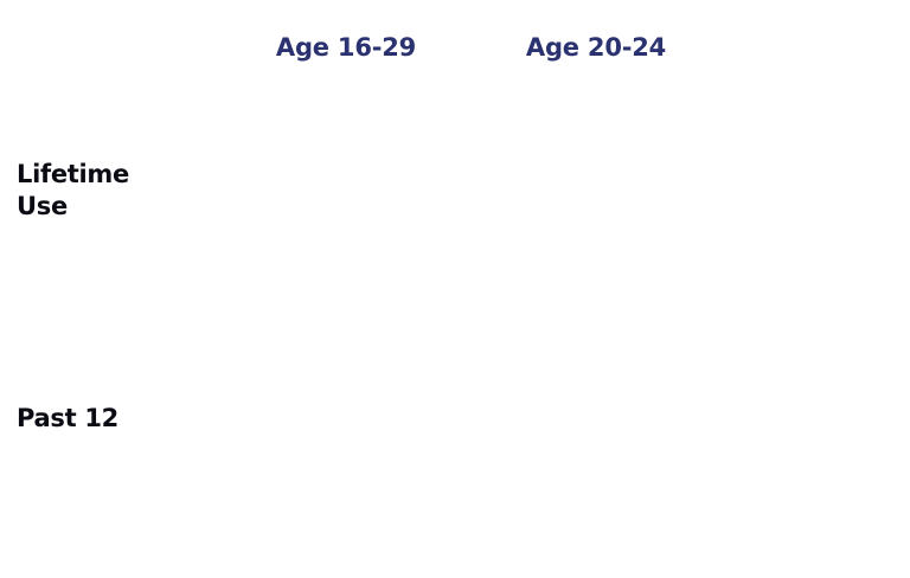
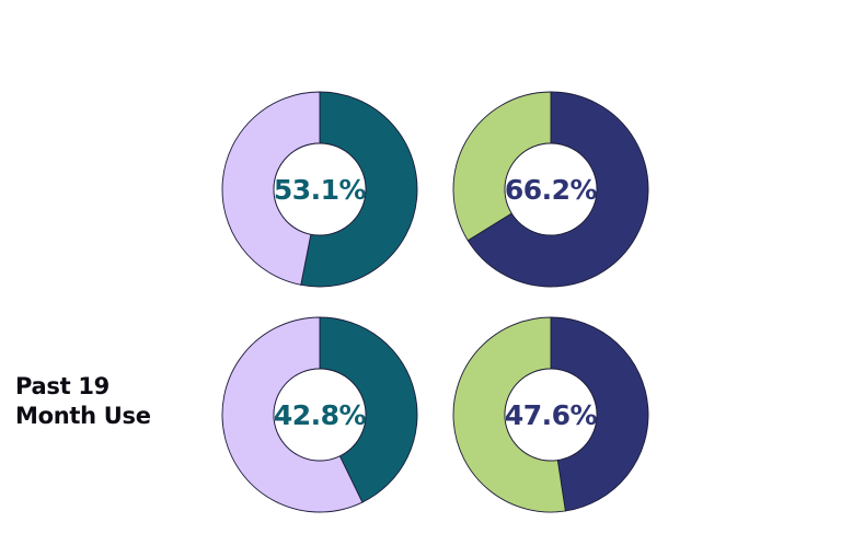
- Age 16-29
- Age 20-24
- Lifetime
- Use
- Past 12
+ Past 19
+ Month Use
+ 53.1%
+ 66.2%
+ 42.8%
+ 47.6%
